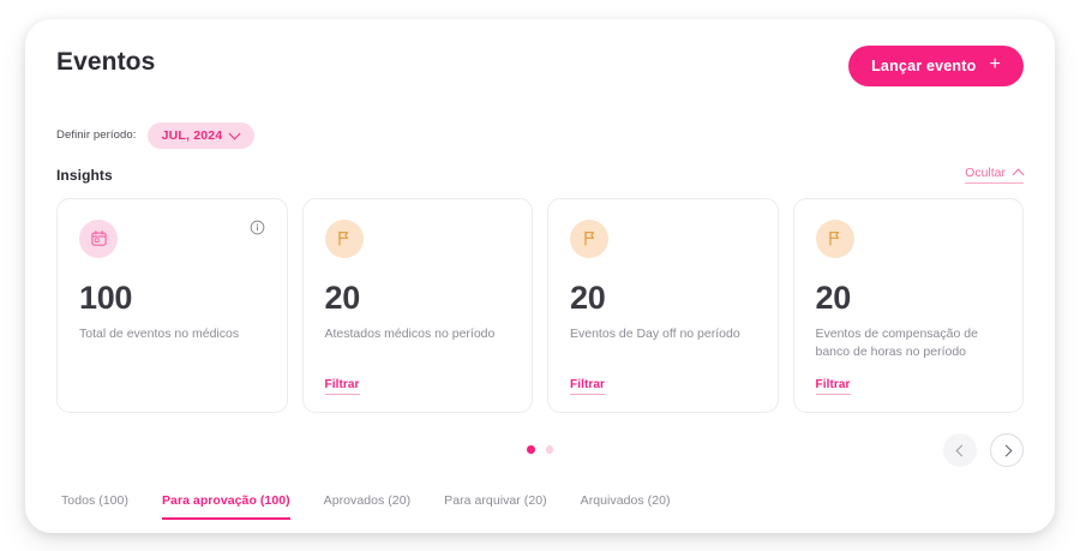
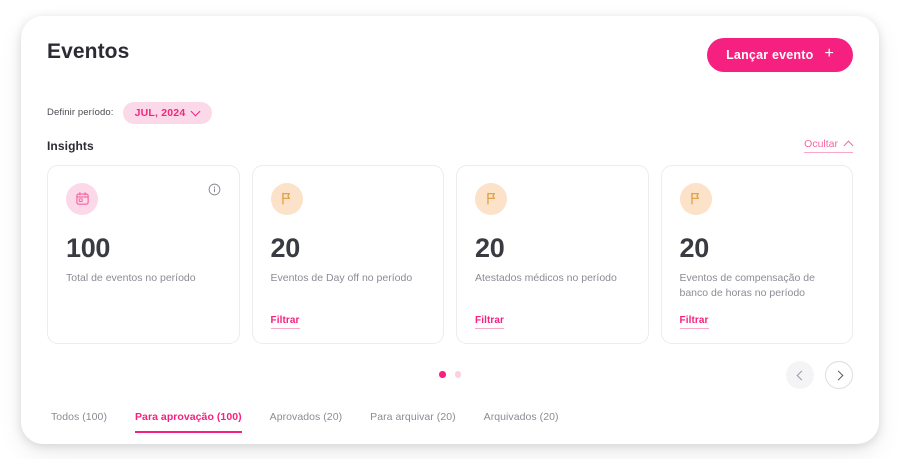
  Eventos
  Lançar evento
  +
  Definir período:
  JUL, 2024
  Insights
  Ocultar
  100
- Total de eventos no médicos
+ Total de eventos no período
  20
- Atestados médicos no período
+ Eventos de Day off no período
  Filtrar
  20
- Eventos de Day off no período
+ Atestados médicos no período
  Filtrar
  20
  Eventos de compensação de banco de horas no período
  Filtrar
  Todos (100)
  Para aprovação (100)
  Aprovados (20)
  Para arquivar (20)
  Arquivados (20)
